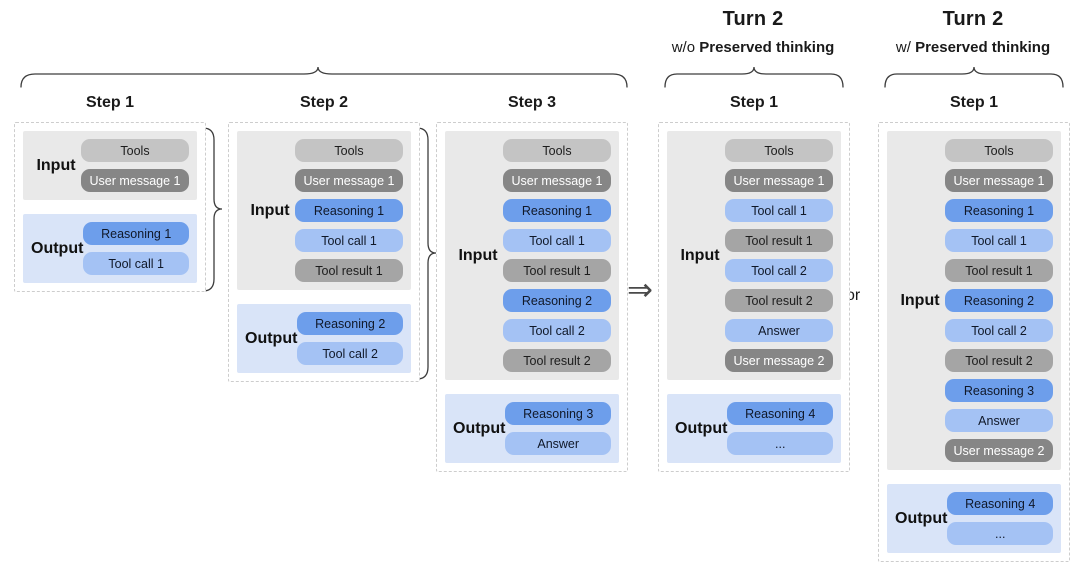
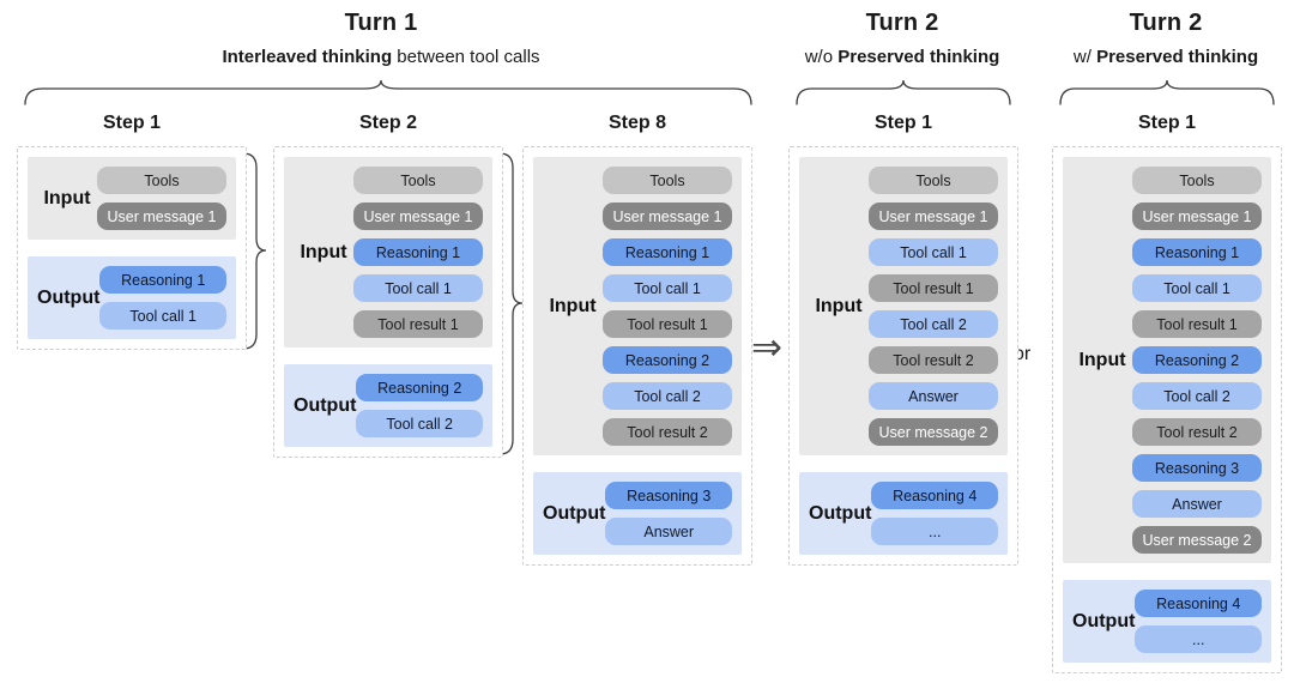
+ Turn 1
+ Interleaved thinking between tool calls
  Turn 2
  w/o Preserved thinking
  Turn 2
  w/ Preserved thinking
  ⇒
  or
  Step 1
  Input
  Tools
  User message 1
  Output
  Reasoning 1
  Tool call 1
  Step 2
  Input
  Tools
  User message 1
  Reasoning 1
  Tool call 1
  Tool result 1
  Output
  Reasoning 2
  Tool call 2
- Step 3
+ Step 8
  Input
  Tools
  User message 1
  Reasoning 1
  Tool call 1
  Tool result 1
  Reasoning 2
  Tool call 2
  Tool result 2
  Output
  Reasoning 3
  Answer
  Step 1
  Input
  Tools
  User message 1
  Tool call 1
  Tool result 1
  Tool call 2
  Tool result 2
  Answer
  User message 2
  Output
  Reasoning 4
  ...
  Step 1
  Input
  Tools
  User message 1
  Reasoning 1
  Tool call 1
  Tool result 1
  Reasoning 2
  Tool call 2
  Tool result 2
  Reasoning 3
  Answer
  User message 2
  Output
  Reasoning 4
  ...
